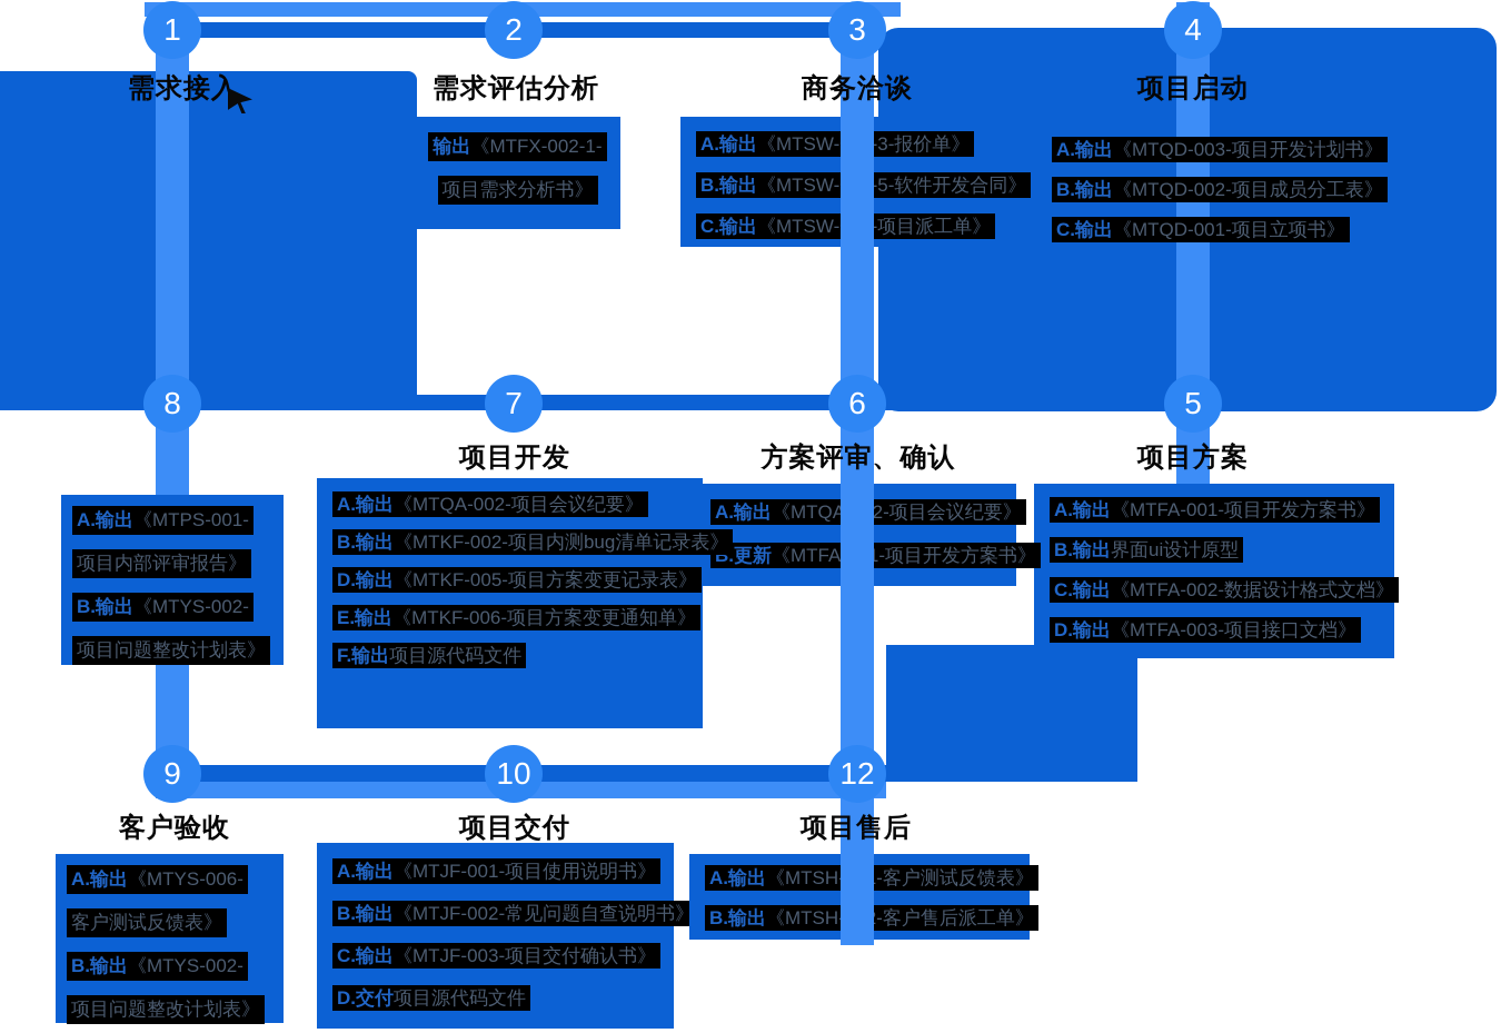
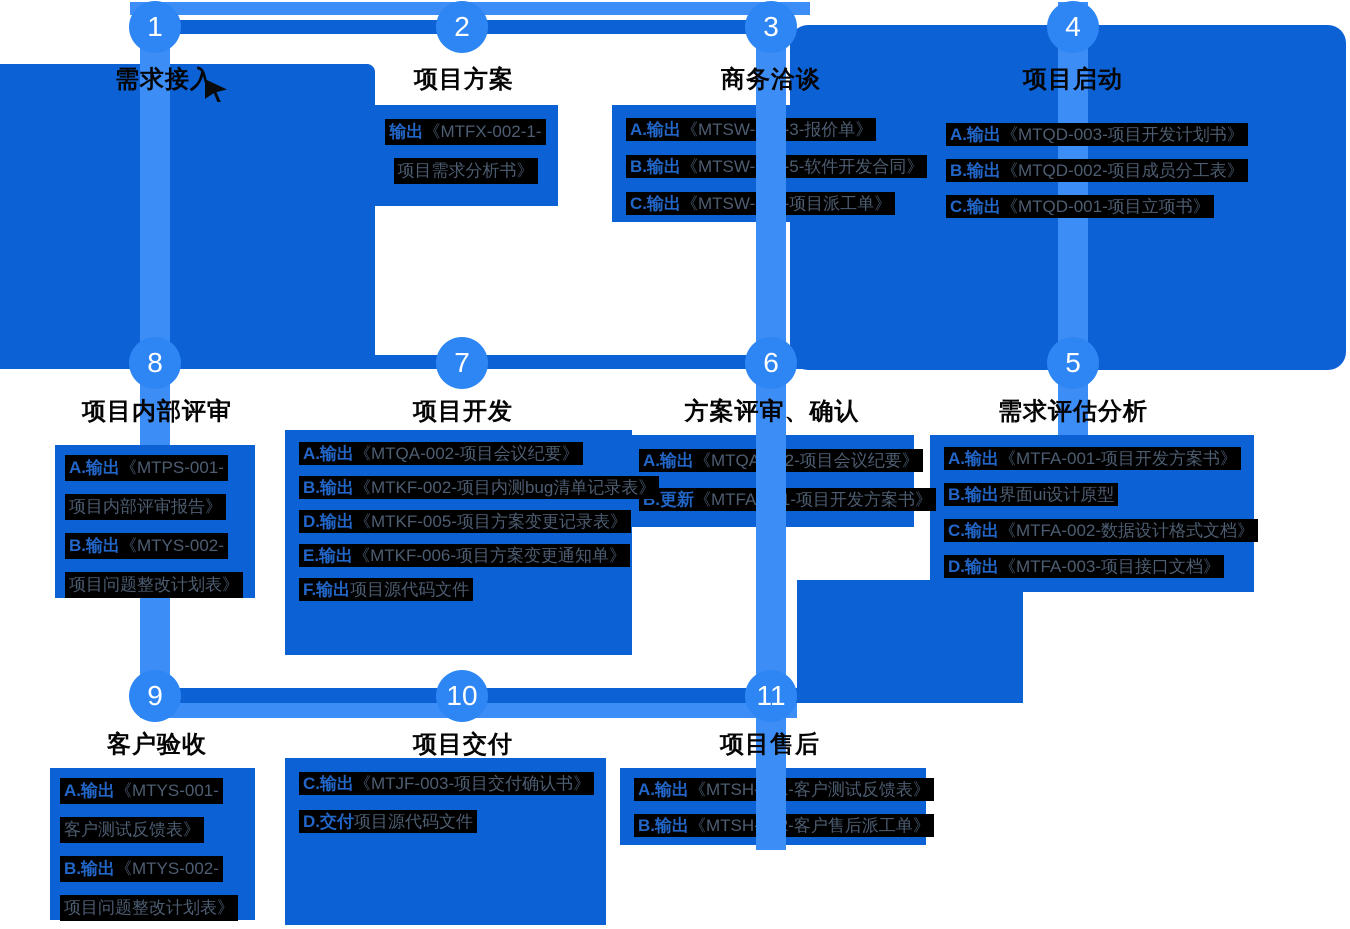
  1
  2
  3
  4
  5
  6
  7
  8
  9
  10
- 12
+ 11
  需求接入
- 需求评估分析
+ 项目方案
  商务洽谈
  项目启动
- 项目方案
+ 需求评估分析
  方案评审、确认
  项目开发
+ 项目内部评审
  客户验收
  项目交付
  项目售后
  输出《MTFX-002-1-
  项目需求分析书》
  A.输出《MTSW--3-报价单》
  B.输出《MTSW--5-软件开发合同》
  C.输出《MTSW--项目派工单》
  A.输出《MTQD-003-项目开发计划书》
  B.输出《MTQD-002-项目成员分工表》
  C.输出《MTQD-001-项目立项书》
  A.输出《MTFA-001-项目开发方案书》
  B.输出界面ui设计原型
  C.输出《MTFA-002-数据设计格式文档》
  D.输出《MTFA-003-项目接口文档》
  A.输出《MTQA2-项目会议纪要》
  B.更新《MTFA-项目开发方案书》
  A.输出《MTQA-002-项目会议纪要》
  B.输出《MTKF-002-项目内测bug清单记录表》
  D.输出《MTKF-005-项目方案变更记录表》
  E.输出《MTKF-006-项目方案变更通知单》
  F.输出项目源代码文件
  A.输出《MTPS-001-
  项目内部评审报告》
  B.输出《MTYS-002-
  项目问题整改计划表》
- A.输出《MTYS-006-
+ A.输出《MTYS-001-
  客户测试反馈表》
  B.输出《MTYS-002-
  项目问题整改计划表》
- A.输出《MTJF-001-项目使用说明书》
- B.输出《MTJF-002-常见问题自查说明书》
  C.输出《MTJF-003-项目交付确认书》
  D.交付项目源代码文件
  A.输出《MTSH-客户测试反馈表》
  B.输出《MTSH-客户售后派工单》
